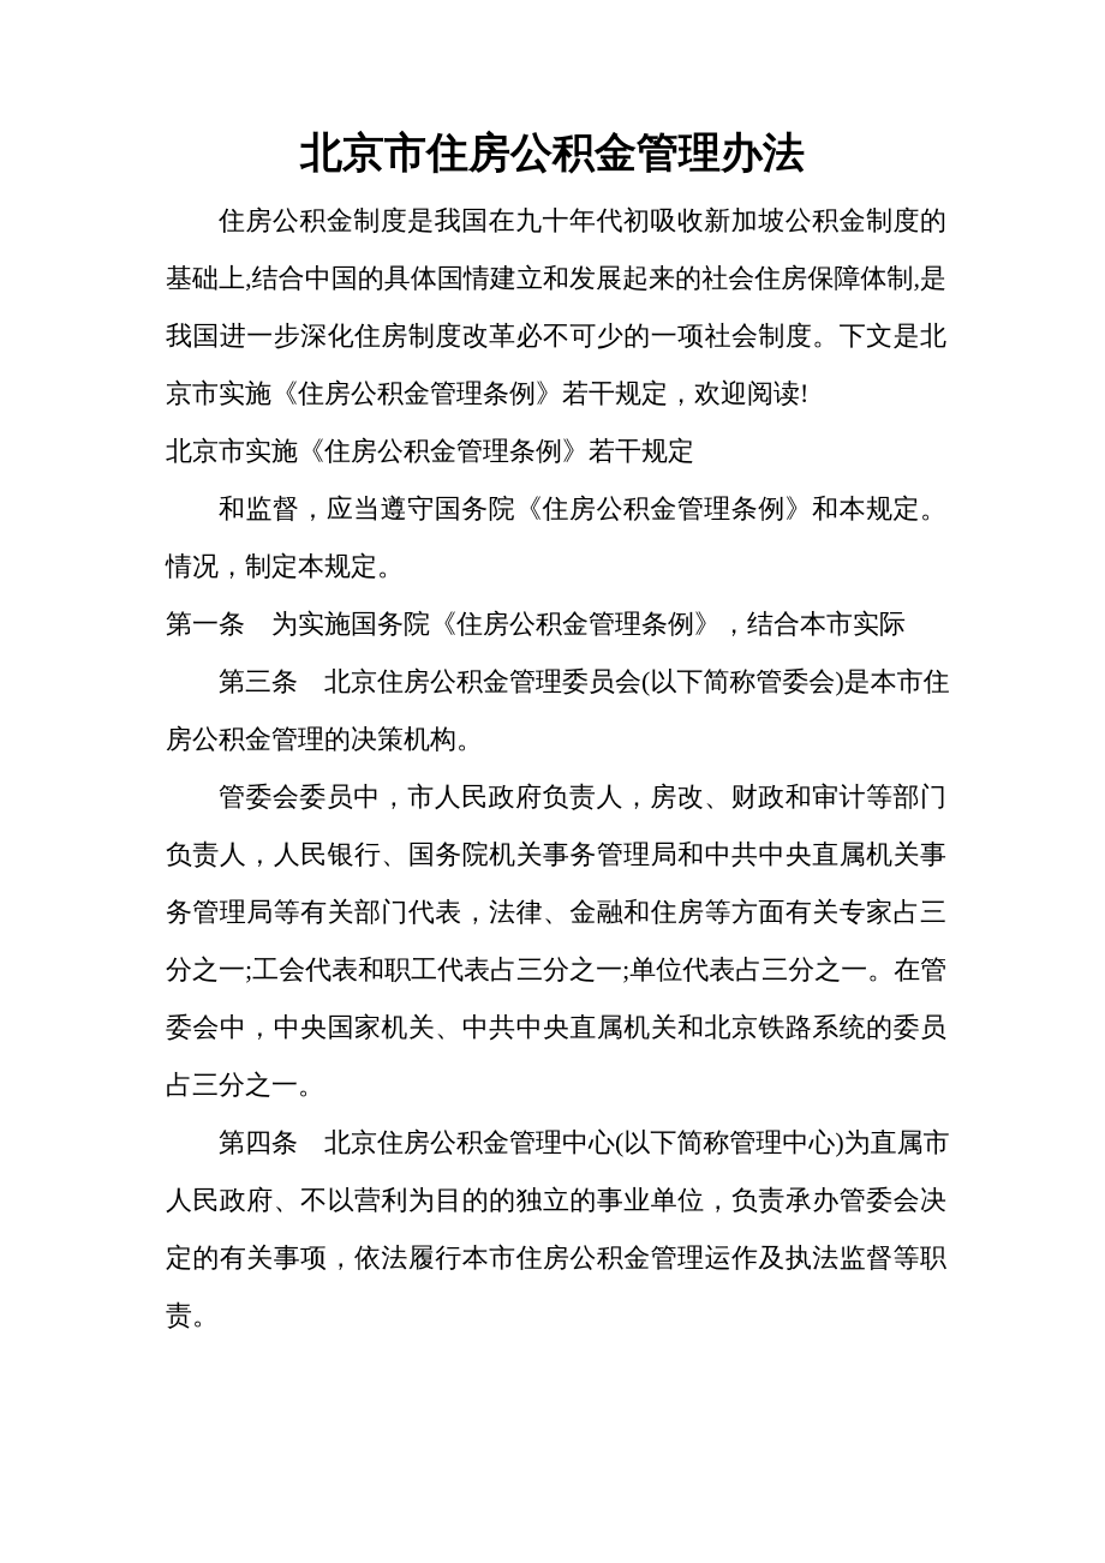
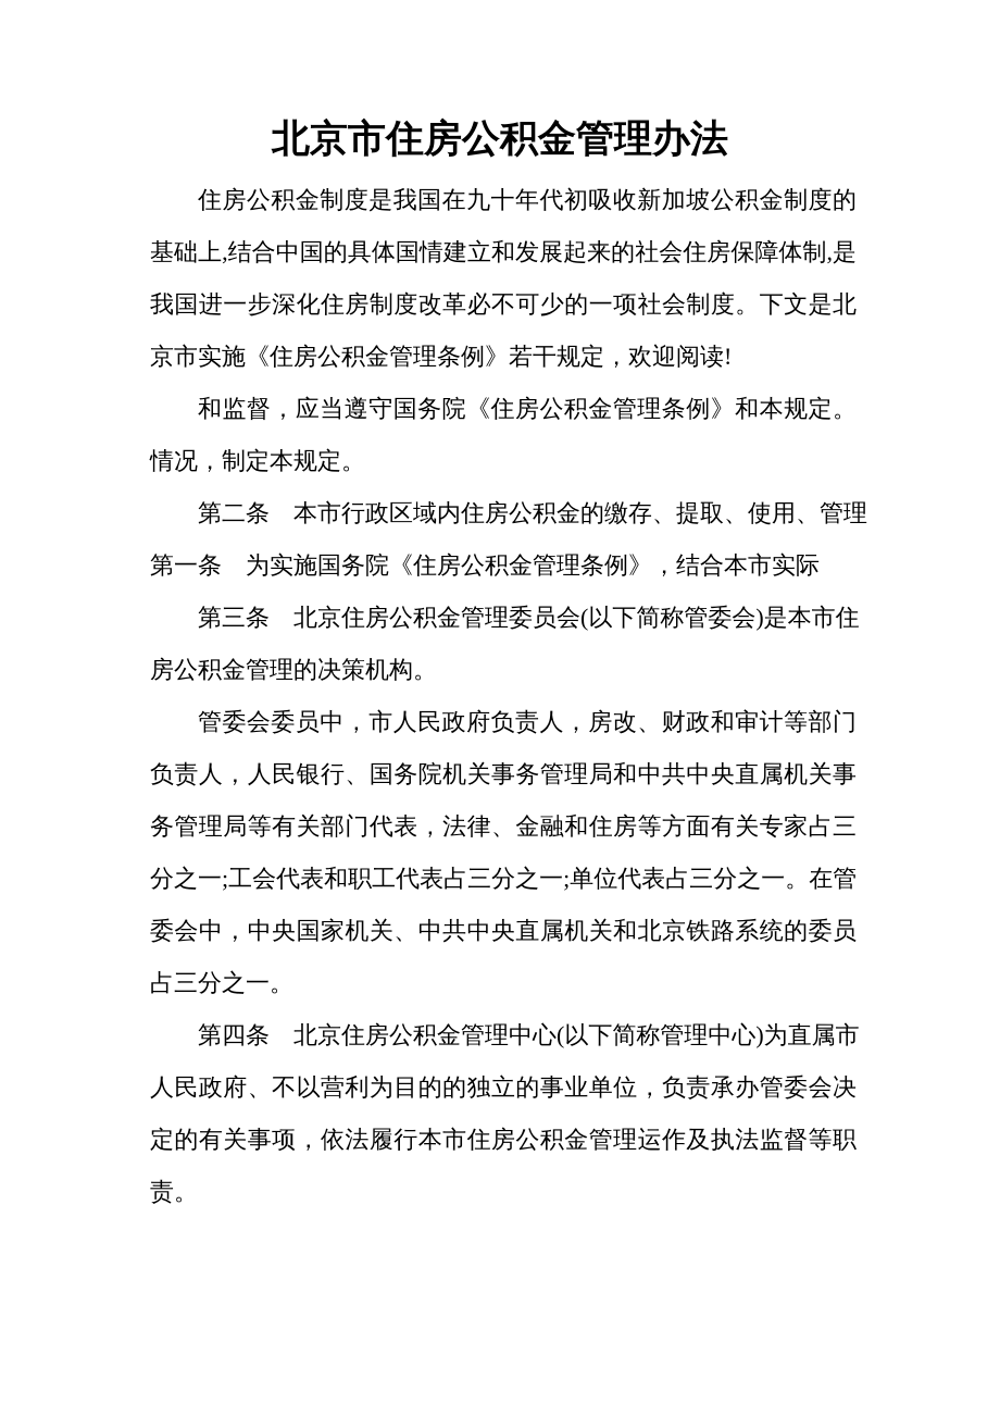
  北京市住房公积金管理办法
  住房公积金制度是我国在九十年代初吸收新加坡公积金制度的
  基础上,结合中国的具体国情建立和发展起来的社会住房保障体制,是
  我国进一步深化住房制度改革必不可少的一项社会制度。下文是北
  京市实施《住房公积金管理条例》若干规定，欢迎阅读!
- 北京市实施《住房公积金管理条例》若干规定
  和监督，应当遵守国务院《住房公积金管理条例》和本规定。
  情况，制定本规定。
+ 第二条 本市行政区域内住房公积金的缴存、提取、使用、管理
  第一条 为实施国务院《住房公积金管理条例》，结合本市实际
  第三条 北京住房公积金管理委员会(以下简称管委会)是本市住
  房公积金管理的决策机构。
  管委会委员中，市人民政府负责人，房改、财政和审计等部门
  负责人，人民银行、国务院机关事务管理局和中共中央直属机关事
  务管理局等有关部门代表，法律、金融和住房等方面有关专家占三
  分之一;工会代表和职工代表占三分之一;单位代表占三分之一。在管
  委会中，中央国家机关、中共中央直属机关和北京铁路系统的委员
  占三分之一。
  第四条 北京住房公积金管理中心(以下简称管理中心)为直属市
  人民政府、不以营利为目的的独立的事业单位，负责承办管委会决
  定的有关事项，依法履行本市住房公积金管理运作及执法监督等职
  责。
